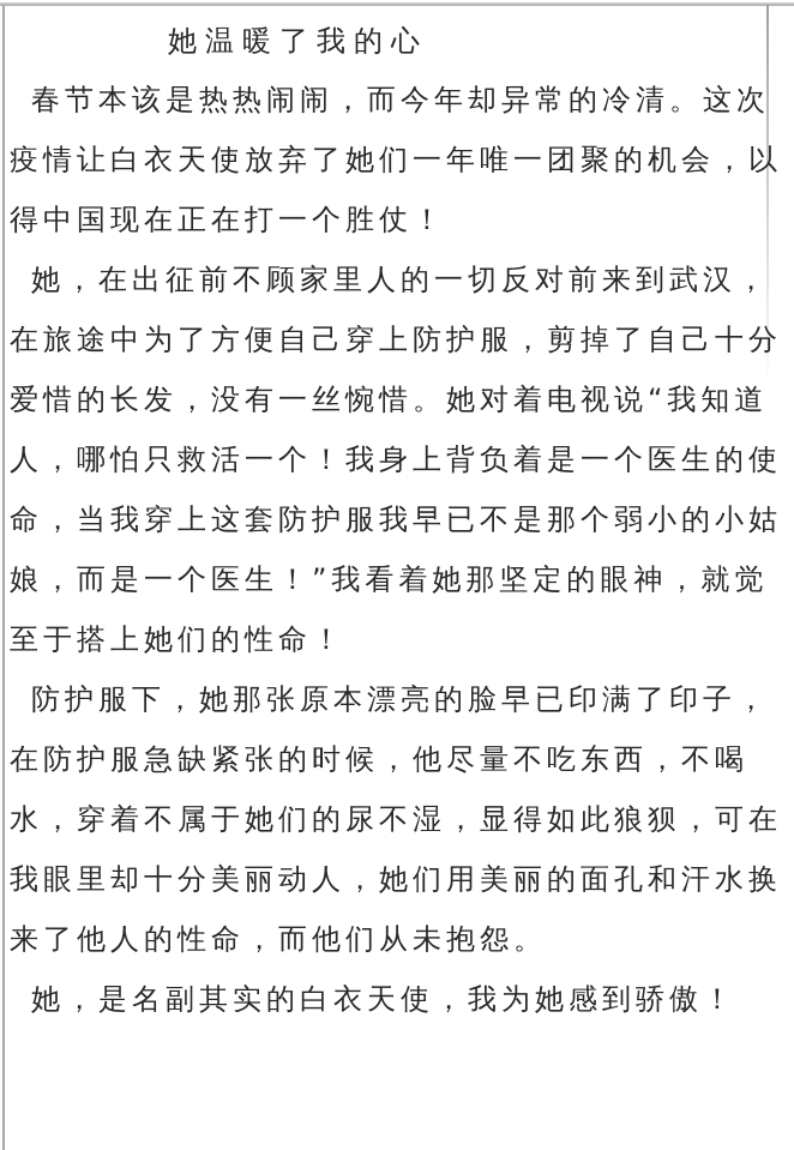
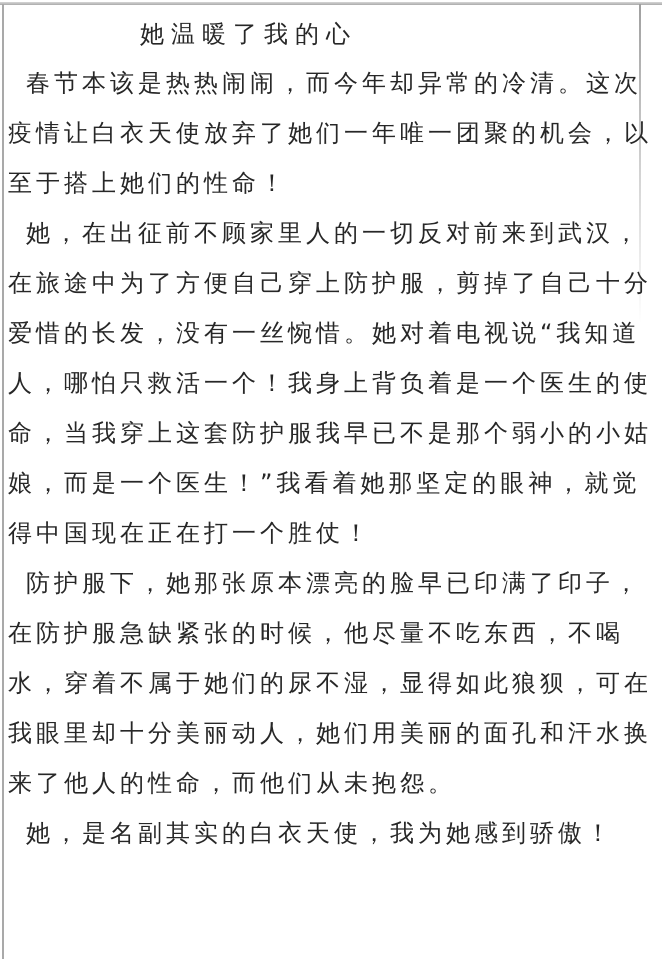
  她温暖了我的心
  春节本该是热热闹闹，而今年却异常的冷清。这次
  疫情让白衣天使放弃了她们一年唯一团聚的机会，以
- 得中国现在正在打一个胜仗！
+ 至于搭上她们的性命！
  她，在出征前不顾家里人的一切反对前来到武汉，
  在旅途中为了方便自己穿上防护服，剪掉了自己十分
  爱惜的长发，没有一丝惋惜。她对着电视说“我知道
  人，哪怕只救活一个！我身上背负着是一个医生的使
  命，当我穿上这套防护服我早已不是那个弱小的小姑
  娘，而是一个医生！”我看着她那坚定的眼神，就觉
- 至于搭上她们的性命！
+ 得中国现在正在打一个胜仗！
  防护服下，她那张原本漂亮的脸早已印满了印子，
  在防护服急缺紧张的时候，他尽量不吃东西，不喝
  水，穿着不属于她们的尿不湿，显得如此狼狈，可在
  我眼里却十分美丽动人，她们用美丽的面孔和汗水换
  来了他人的性命，而他们从未抱怨。
  她，是名副其实的白衣天使，我为她感到骄傲！
